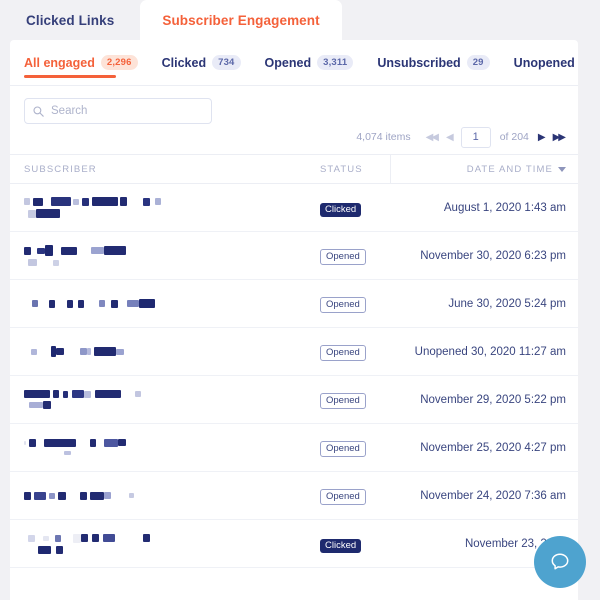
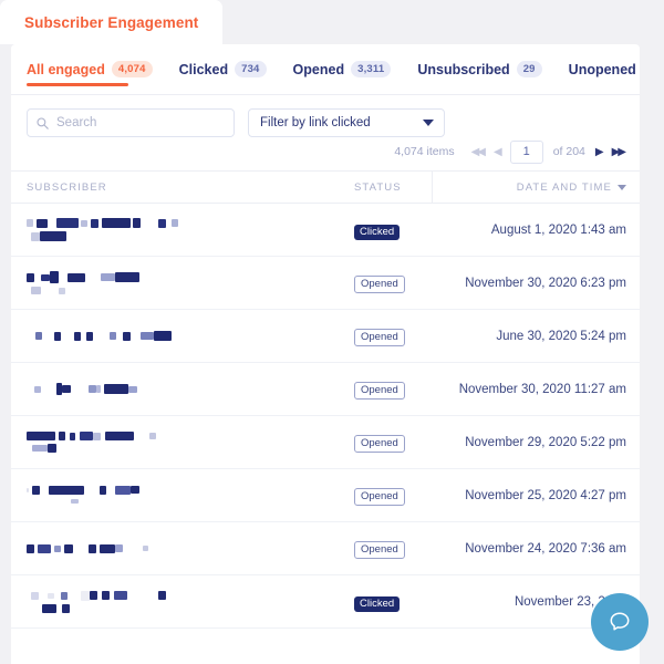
- Clicked Links
  Subscriber Engagement
  All engaged
- 2,296
+ 4,074
  Clicked
  734
  Opened
  3,311
  Unsubscribed
  29
  Unopened
  Search
+ Filter by link clicked
  4,074 items
  ◀◀
  ◀
  1
  of 204
  ▶
  ▶▶
  SUBSCRIBER
  STATUS
  DATE AND TIME
  Clicked
  August 1, 2020 1:43 am
  Opened
  November 30, 2020 6:23 pm
  Opened
  June 30, 2020 5:24 pm
  Opened
- Unopened 30, 2020 11:27 am
+ November 30, 2020 11:27 am
  Opened
  November 29, 2020 5:22 pm
  Opened
  November 25, 2020 4:27 pm
  Opened
  November 24, 2020 7:36 am
  Clicked
  November 23,
